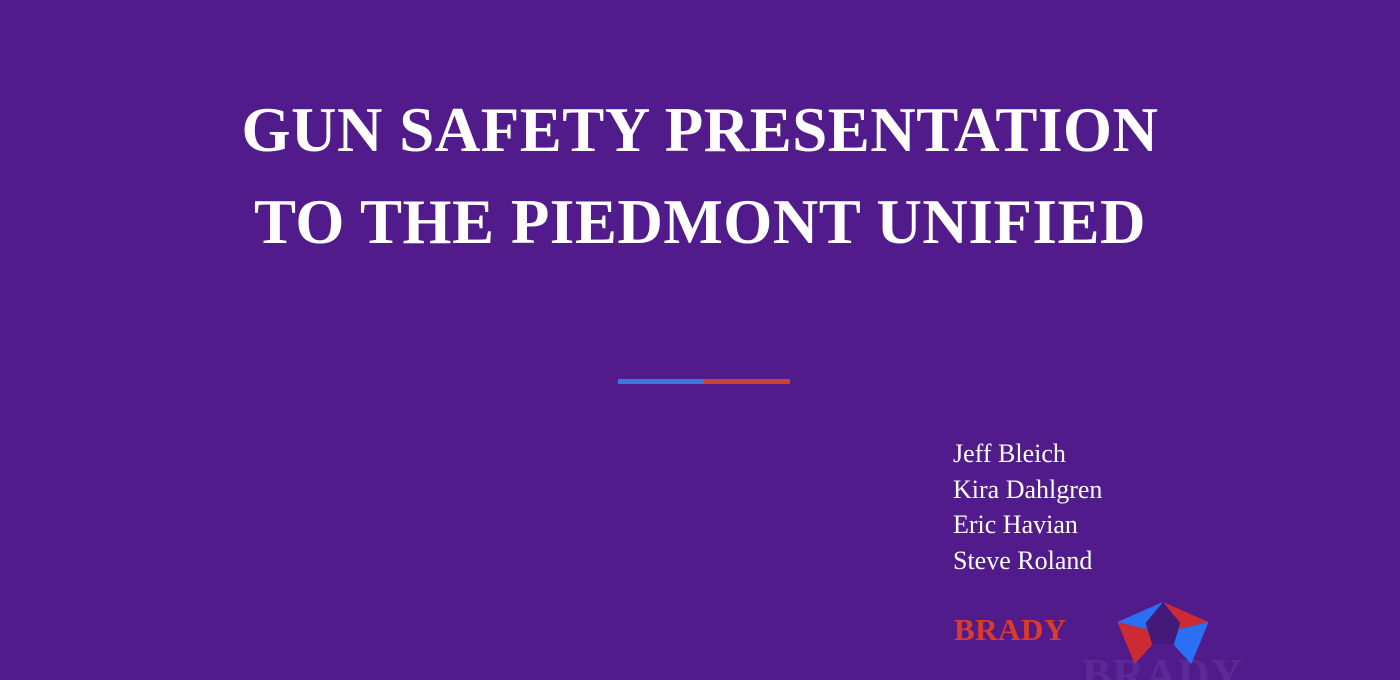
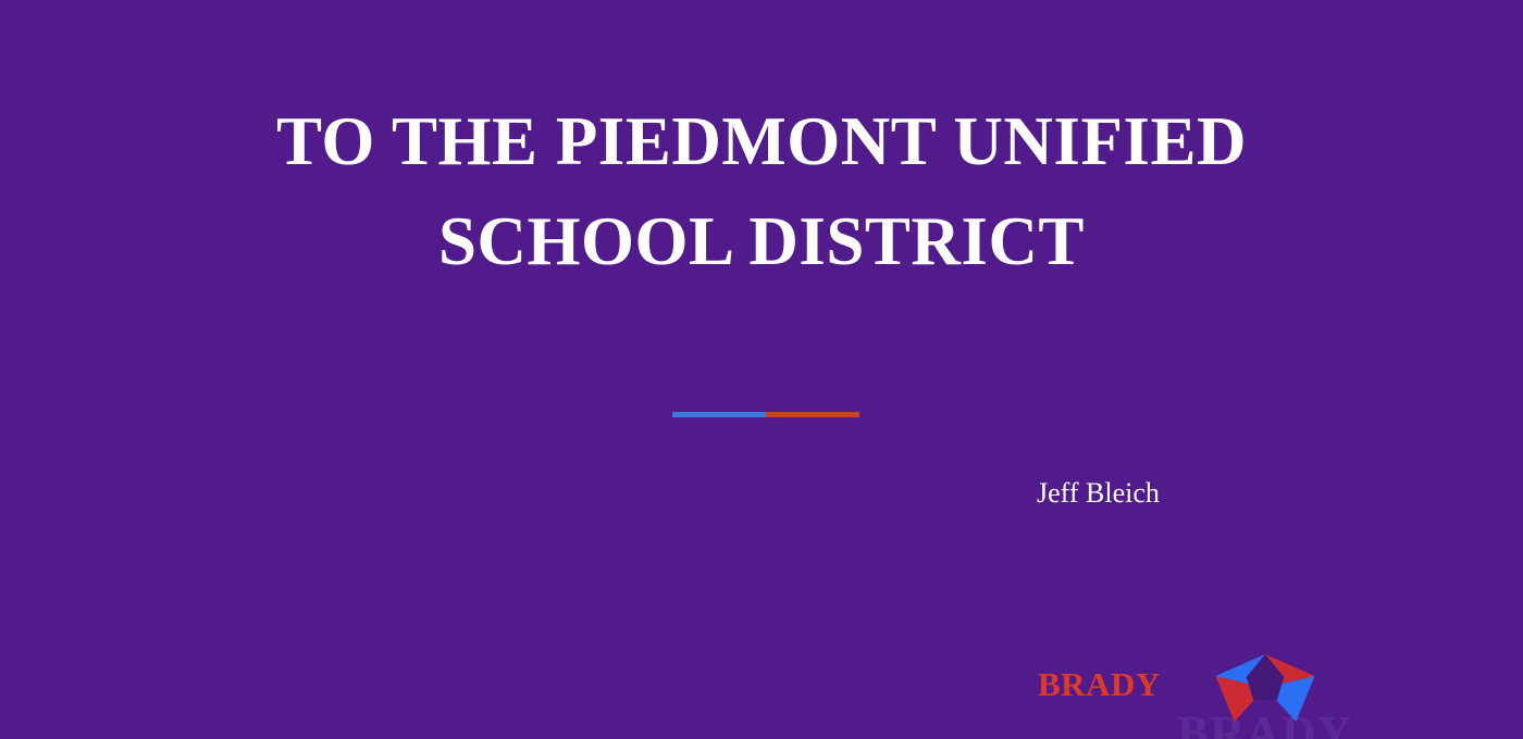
- GUN SAFETY PRESENTATION
  TO THE PIEDMONT UNIFIED
+ SCHOOL DISTRICT
  Jeff Bleich
- Kira Dahlgren
- Eric Havian
- Steve Roland
  BRADY
  BRADY
